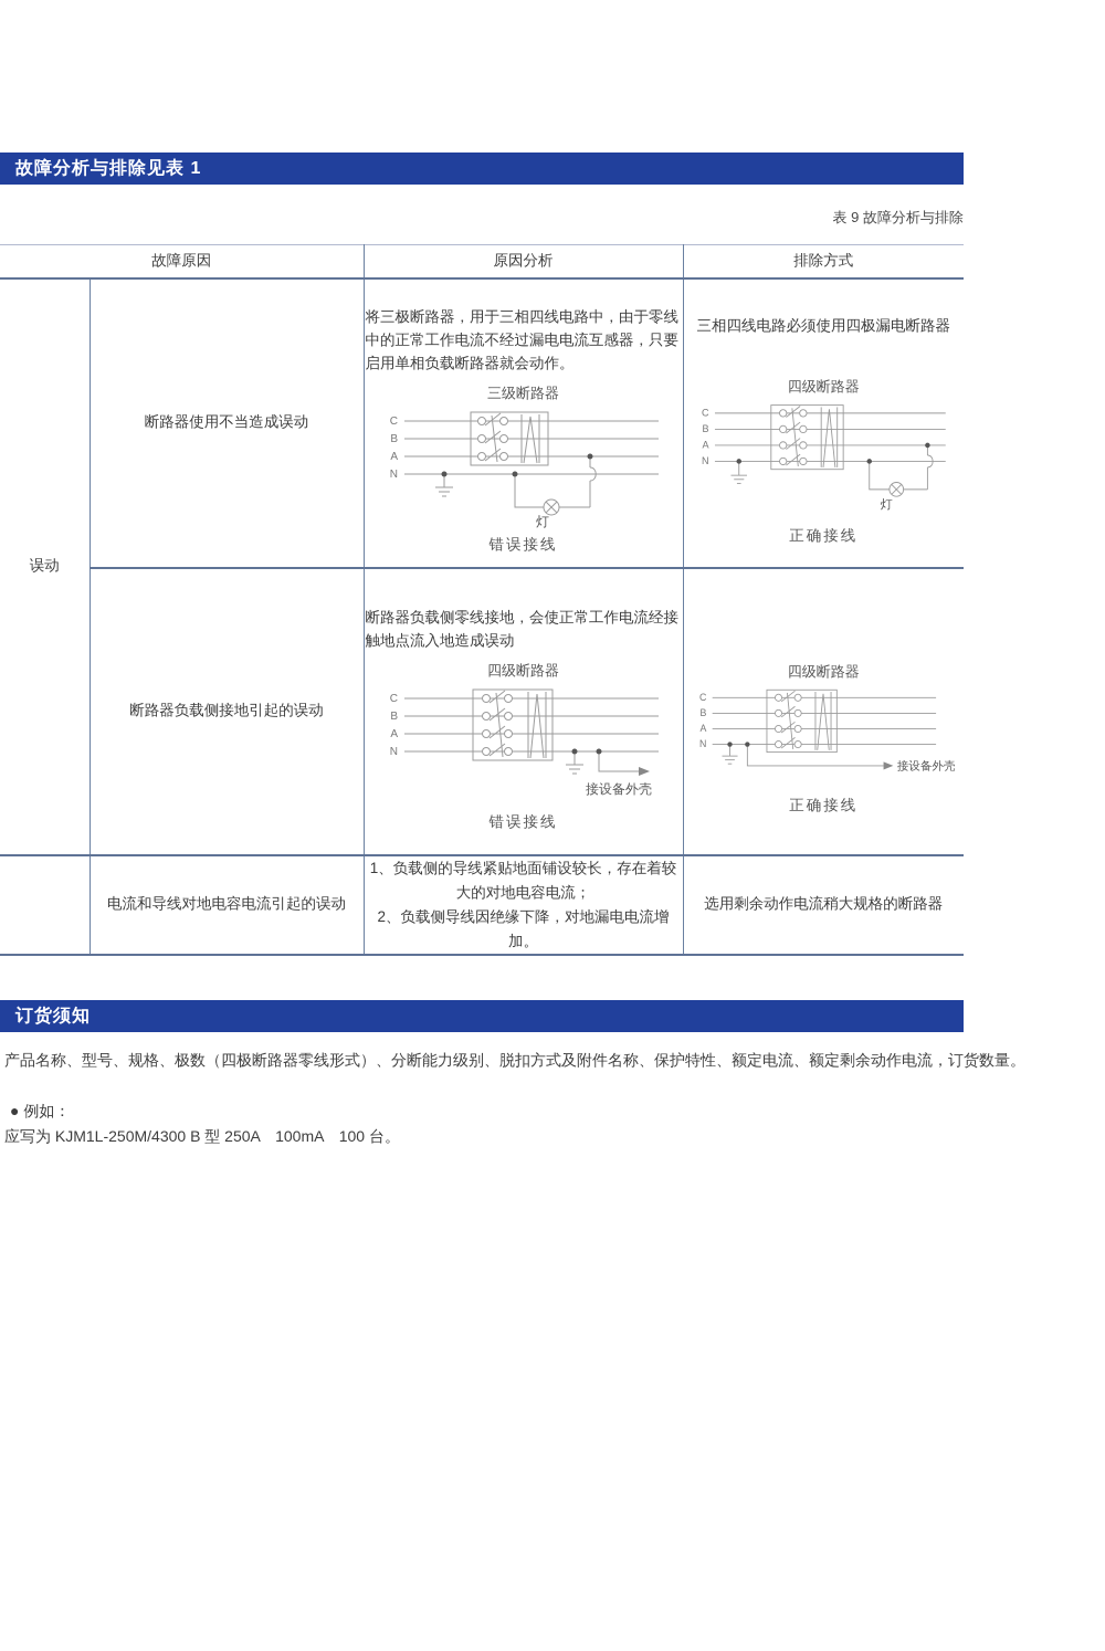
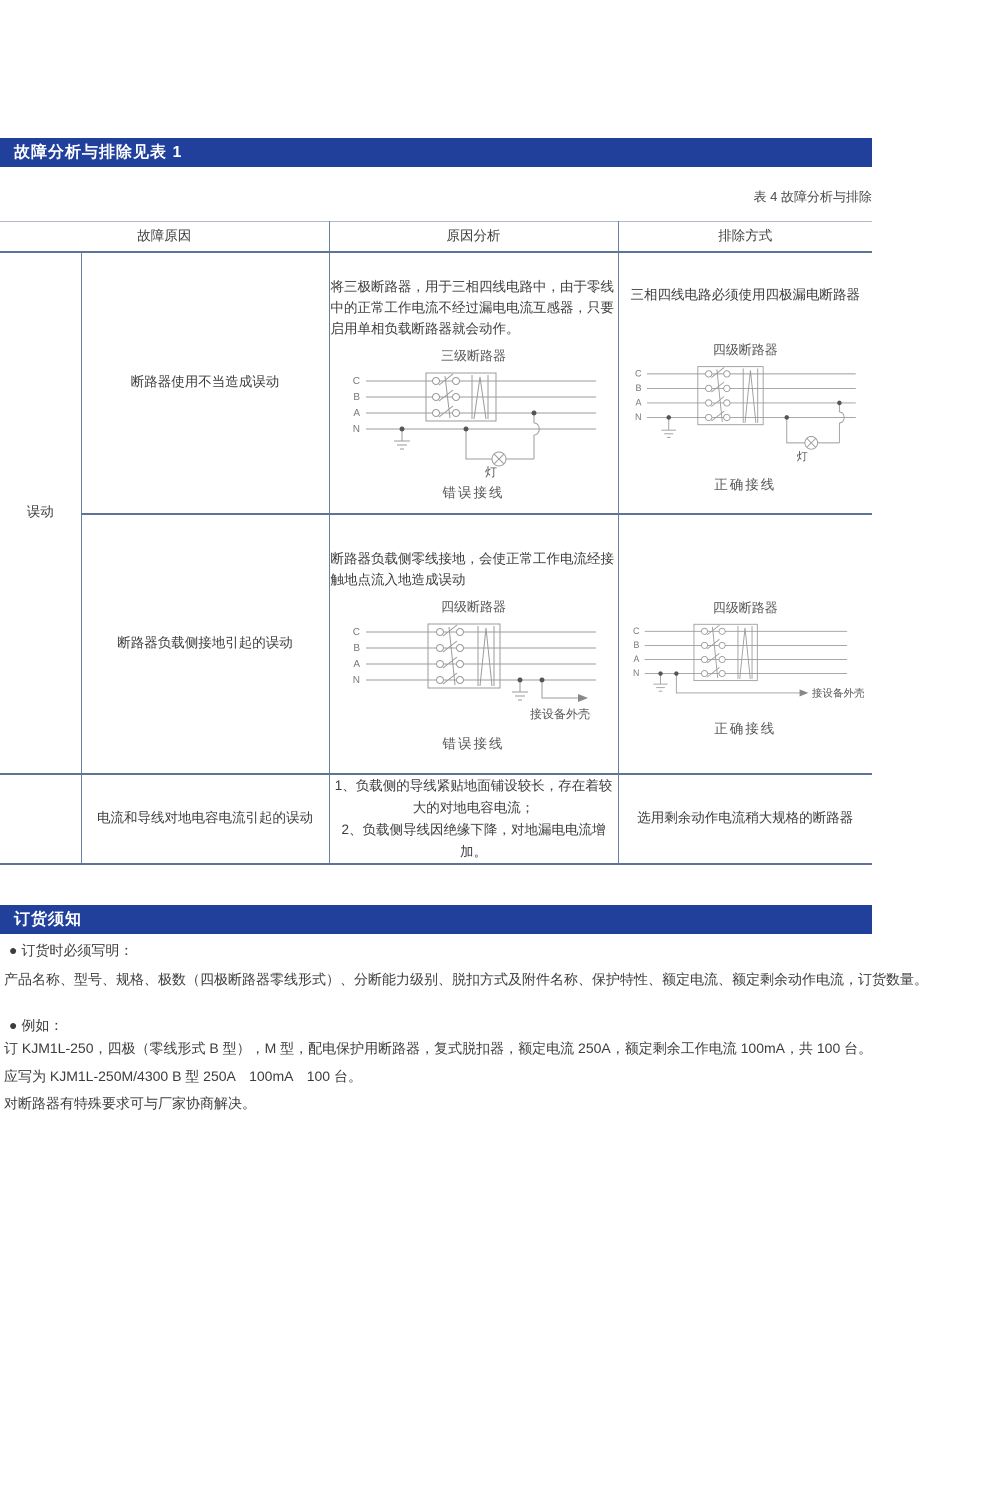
  故障分析与排除见表 1
- 表 9 故障分析与排除
+ 表 4 故障分析与排除
  故障原因	原因分析	排除方式
  误动	断路器使用不当造成误动	将三极断路器，用于三相四线电路中，由于零线中的正常工作电流不经过漏电电流互感器，只要启用单相负载断路器就会动作。 三级断路器 C B A N 灯 错误接线	三相四线电路必须使用四极漏电断路器 四级断路器 C B A N 灯 正确接线
  断路器负载侧接地引起的误动	断路器负载侧零线接地，会使正常工作电流经接触地点流入地造成误动 四级断路器 C B A N 接设备外壳 错误接线	四级断路器 C B A N 接设备外壳 正确接线
  	电流和导线对地电容电流引起的误动	1、负载侧的导线紧贴地面铺设较长，存在着较 大的对地电容电流； 2、负载侧导线因绝缘下降，对地漏电电流增加。	选用剩余动作电流稍大规格的断路器
  订货须知
+ ● 订货时必须写明：
  产品名称、型号、规格、极数（四极断路器零线形式）、分断能力级别、脱扣方式及附件名称、保护特性、额定电流、额定剩余动作电流，订货数量。
  ● 例如：
+ 订 KJM1L-250，四极（零线形式 B 型），M 型，配电保护用断路器，复式脱扣器，额定电流 250A，额定剩余工作电流 100mA，共 100 台。
  应写为 KJM1L-250M/4300 B 型 250A 100mA 100 台。
+ 对断路器有特殊要求可与厂家协商解决。
